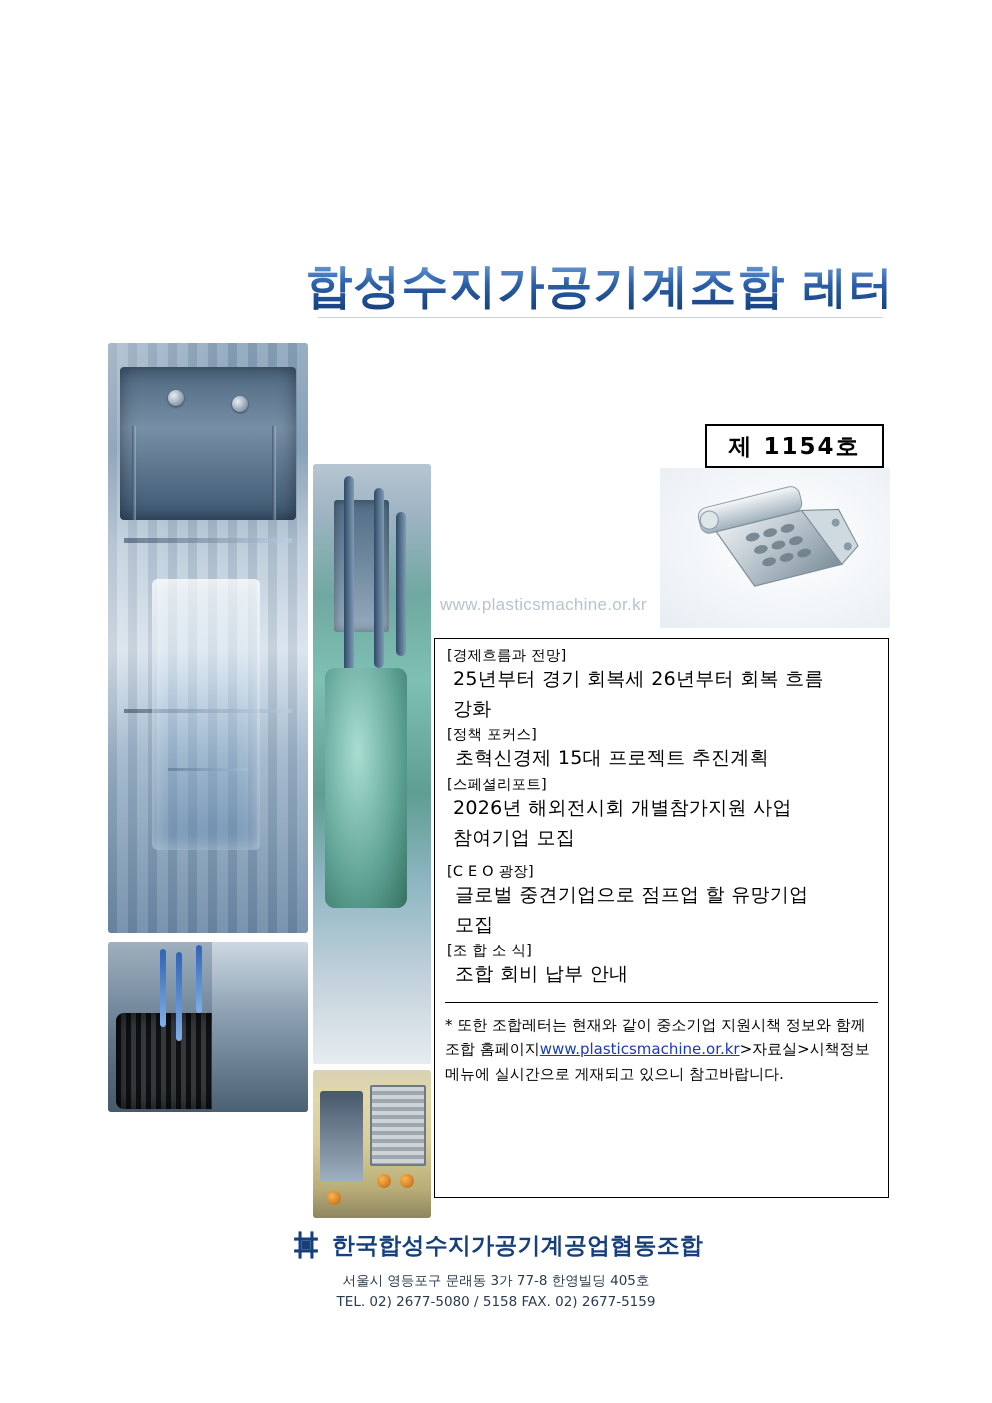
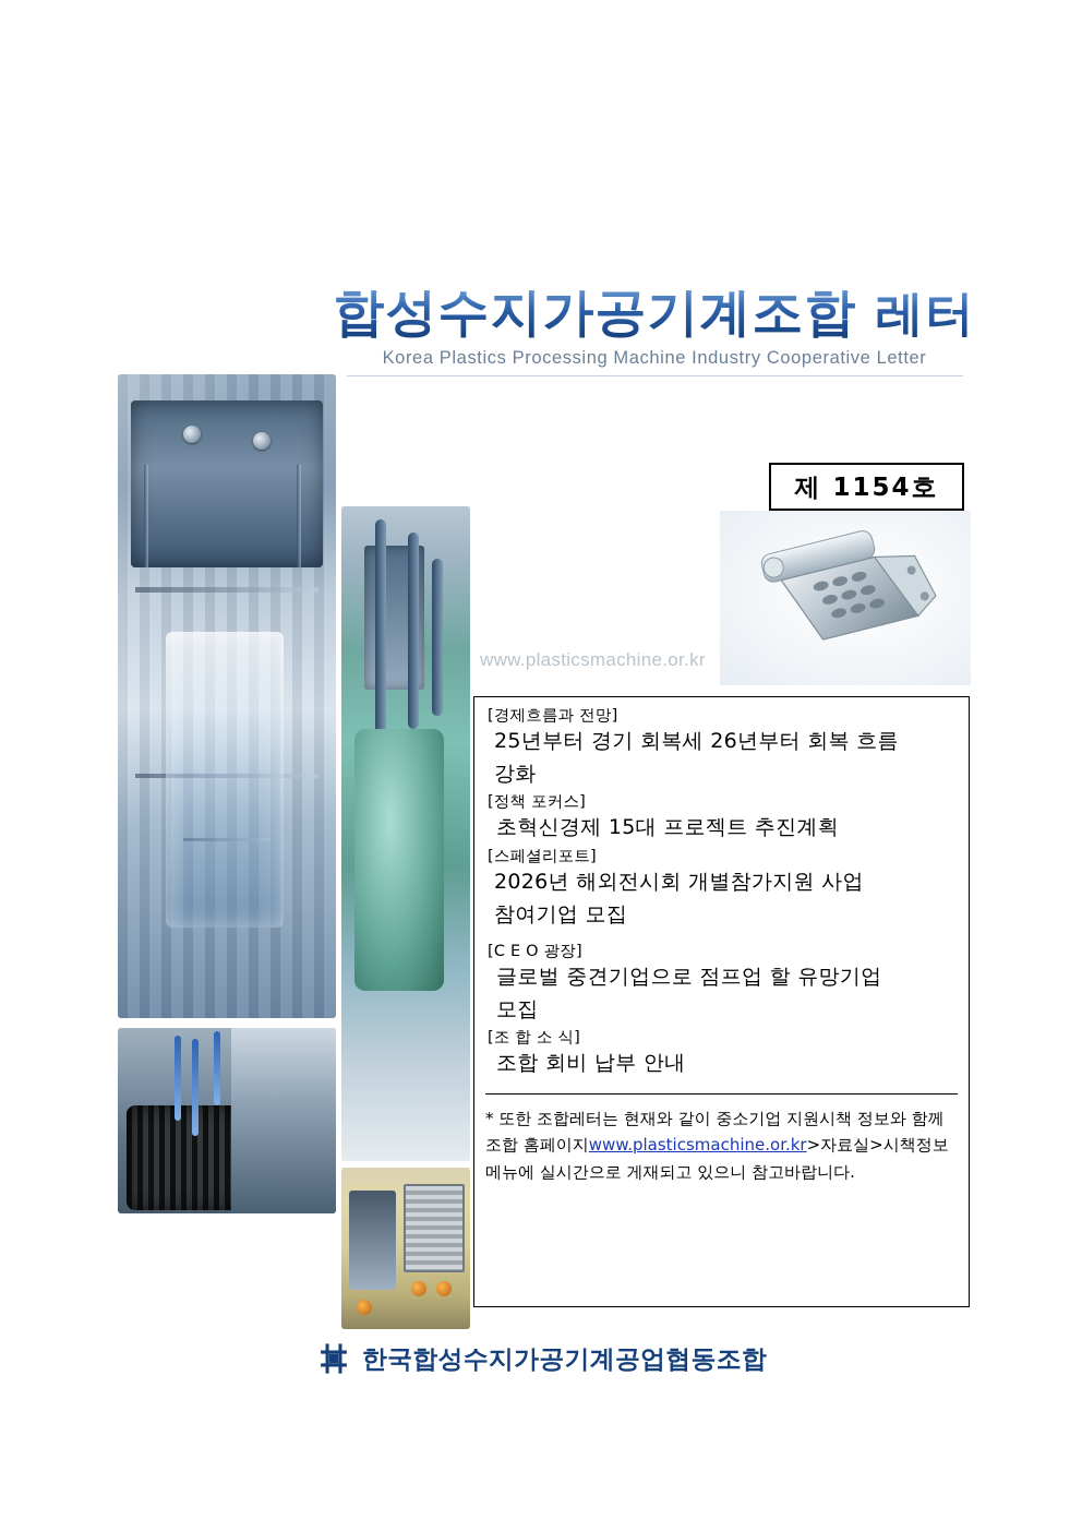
  합성수지가공기계조합 레터
+ Korea Plastics Processing Machine Industry Cooperative Letter
  제 1154호
  www.plasticsmachine.or.kr
  [경제흐름과 전망]
  25년부터 경기 회복세 26년부터 회복 흐름
  강화
  [정책 포커스]
  초혁신경제 15대 프로젝트 추진계획
  [스페셜리포트]
  2026년 해외전시회 개별참가지원 사업
  참여기업 모집
  [C E O 광장]
  글로벌 중견기업으로 점프업 할 유망기업
  모집
  [조 합 소 식]
  조합 회비 납부 안내
  * 또한 조합레터는 현재와 같이 중소기업 지원시책 정보와 함께 조합 홈페이지www.plasticsmachine.or.kr>자료실>시책정보 메뉴에 실시간으로 게재되고 있으니 참고바랍니다.
  한국합성수지가공기계공업협동조합
- 서울시 영등포구 문래동 3가 77-8 한영빌딩 405호
- TEL. 02) 2677-5080 / 5158 FAX. 02) 2677-5159
